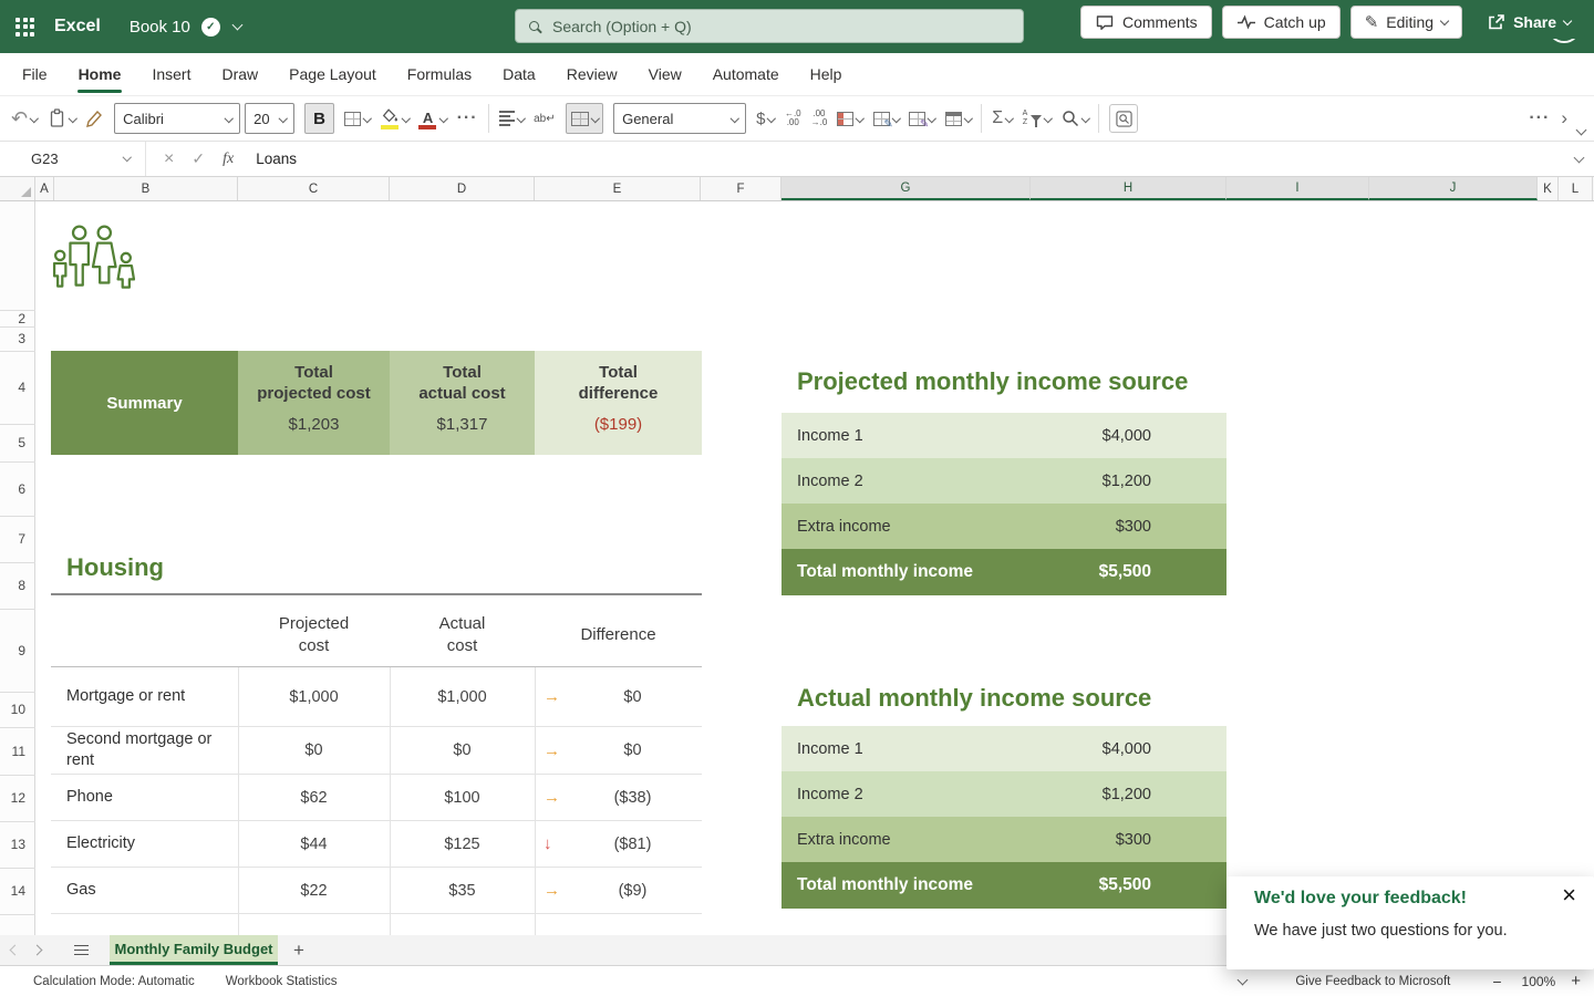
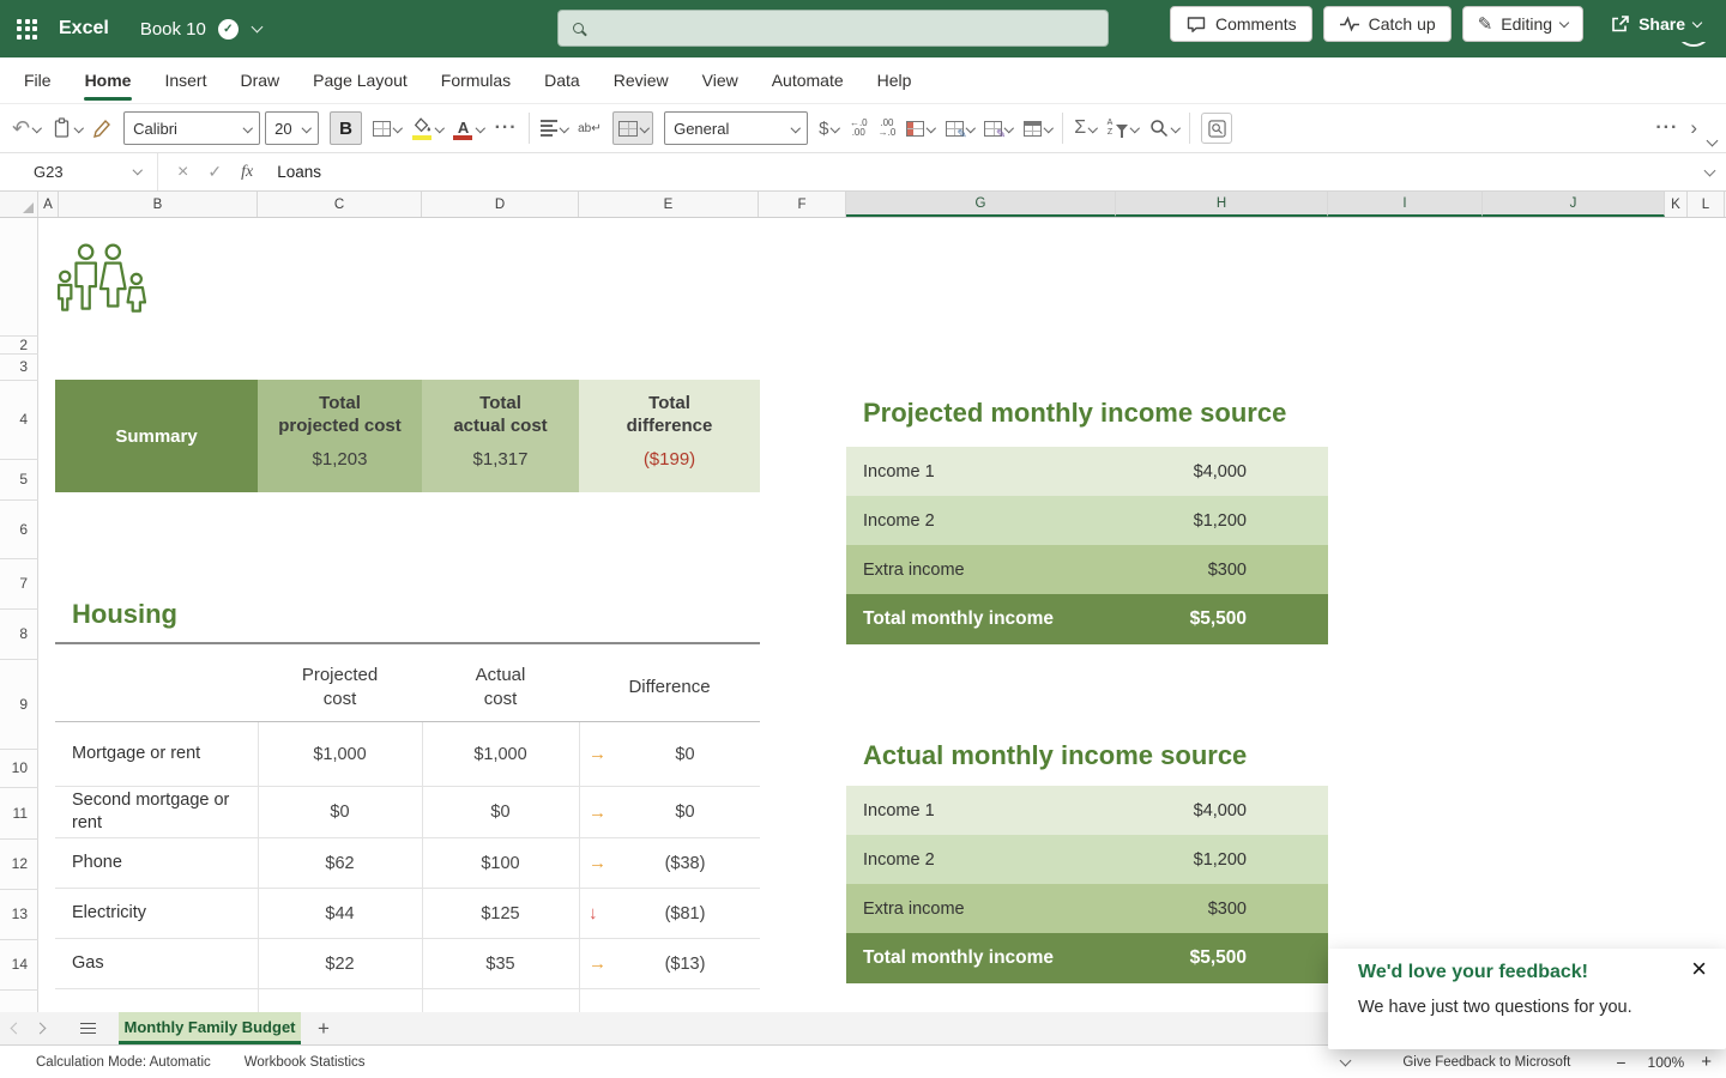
  Excel
  Book 10
  ✓
- Search (Option + Q)
  File
  Home
  Insert
  Draw
  Page Layout
  Formulas
  Data
  Review
  View
  Automate
  Help
  Comments
  Catch up
  ✎
  Editing
  Share
  ↶
  Calibri
  20
  B
  A
  ···
  ab↵
  General
  $
  ←.0
  .00
  .00
  →.0
  ✎
  ✎
  Σ
  ···
  ›
  G23
  ×
  ✓
  fx
  Loans
  A
  B
  C
  D
  E
  F
  G
  H
  I
  J
  K
  L
  2
  3
  4
  5
  6
  7
  8
  9
  10
  11
  12
  13
  14
  Summary
  Total
  projected cost
  $1,203
  Total
  actual cost
  $1,317
  Total
  difference
  ($199)
  Housing
  Projected
  cost
  Actual
  cost
  Difference
  Mortgage or rent
  $1,000
  $1,000
  →
  $0
  Second mortgage or rent
  $0
  $0
  →
  $0
  Phone
  $62
  $100
  →
  ($38)
  Electricity
  $44
  $125
  ↓
  ($81)
  Gas
  $22
  $35
  →
- ($9)
+ ($13)
  Projected monthly income source
  Income 1
  $4,000
  Income 2
  $1,200
  Extra income
  $300
  Total monthly income
  $5,500
  Actual monthly income source
  Income 1
  $4,000
  Income 2
  $1,200
  Extra income
  $300
  Total monthly income
  $5,500
  Monthly Family Budget
  +
  Calculation Mode: Automatic
  Workbook Statistics
  Give Feedback to Microsoft
  −
  100%
  +
  We'd love your feedback!
  We have just two questions for you.
  ×
